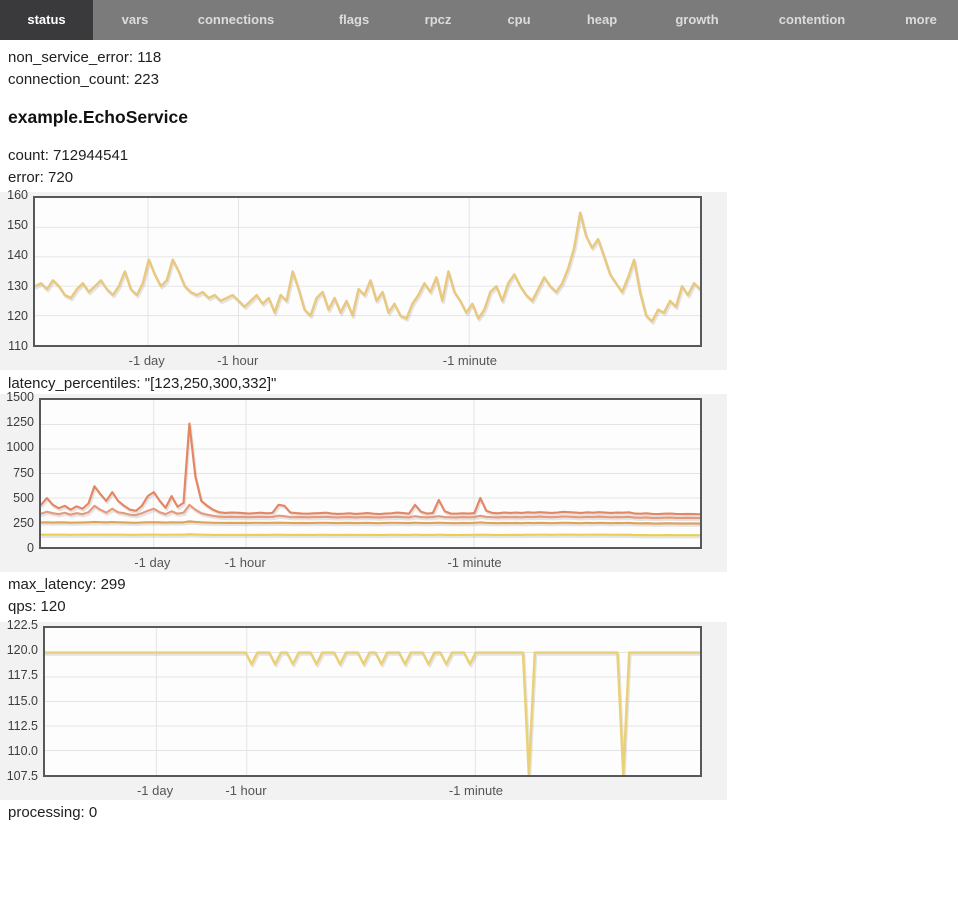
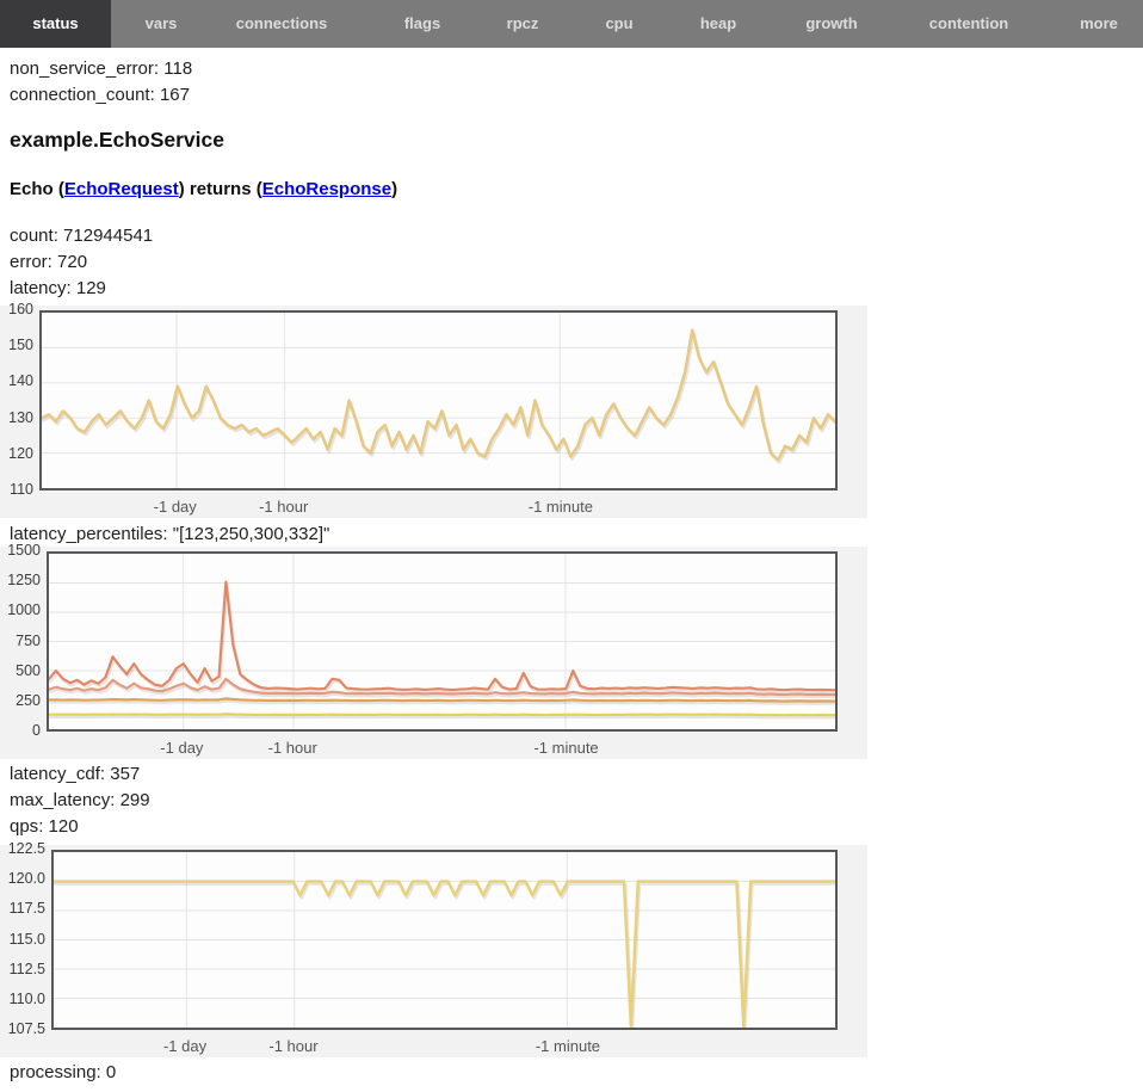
  status
  vars
  connections
  flags
  rpcz
  cpu
  heap
  growth
  contention
  more
  non_service_error 118
- connection_count 223
+ connection_count 167
  example.EchoService
+ Echo (EchoRequest) returns (EchoResponse)
  count 712944541
  error 720
+ latency 129
  110
  120
  130
  140
  150
  160
  -1 day
  -1 hour
  -1 minute
  latency_percentiles "[123,250,300,332]"
  0
  250
  500
  750
  1000
  1250
  1500
  -1 day
  -1 hour
  -1 minute
+ latency_cdf 357
  max_latency 299
  qps 120
  107.5
  110.0
  112.5
  115.0
  117.5
  120.0
  122.5
  -1 day
  -1 hour
  -1 minute
  processing 0
